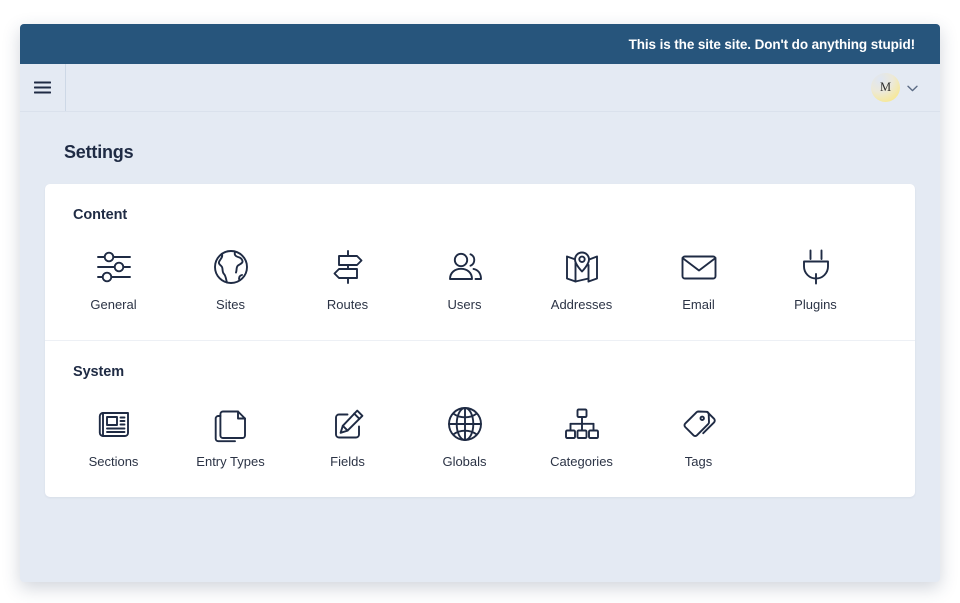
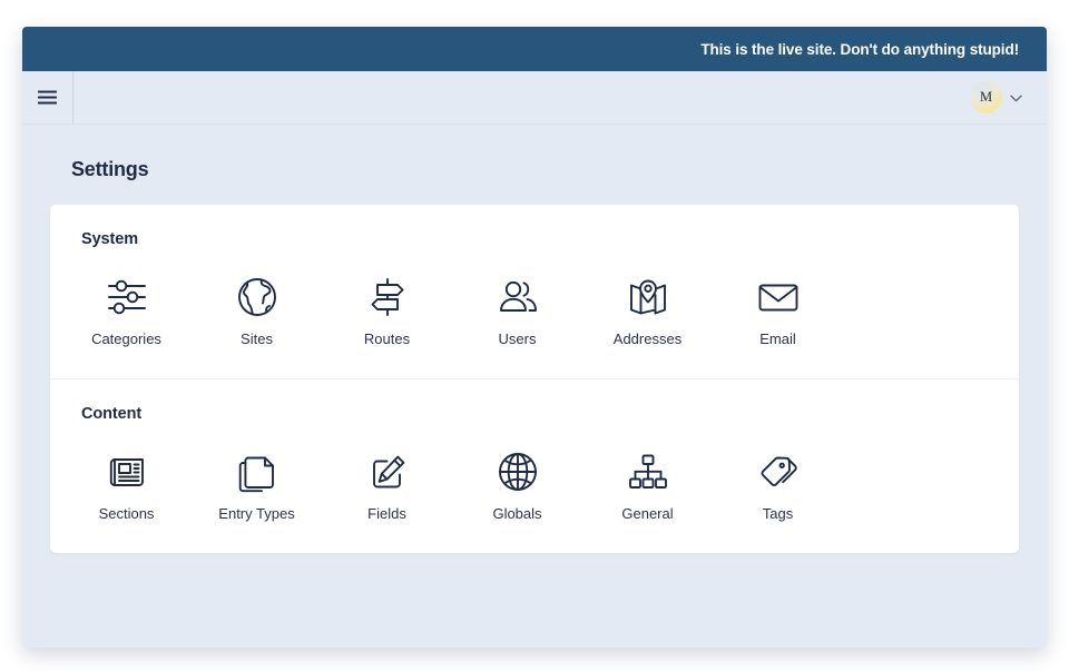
- This is the site site. Don't do anything stupid!
+ This is the live site. Don't do anything stupid!
  M
  Settings
- Content
+ System
- General
+ Categories
  Sites
  Routes
  Users
  Addresses
  Email
- Plugins
- System
+ Content
  Sections
  Entry Types
  Fields
  Globals
- Categories
+ General
  Tags
